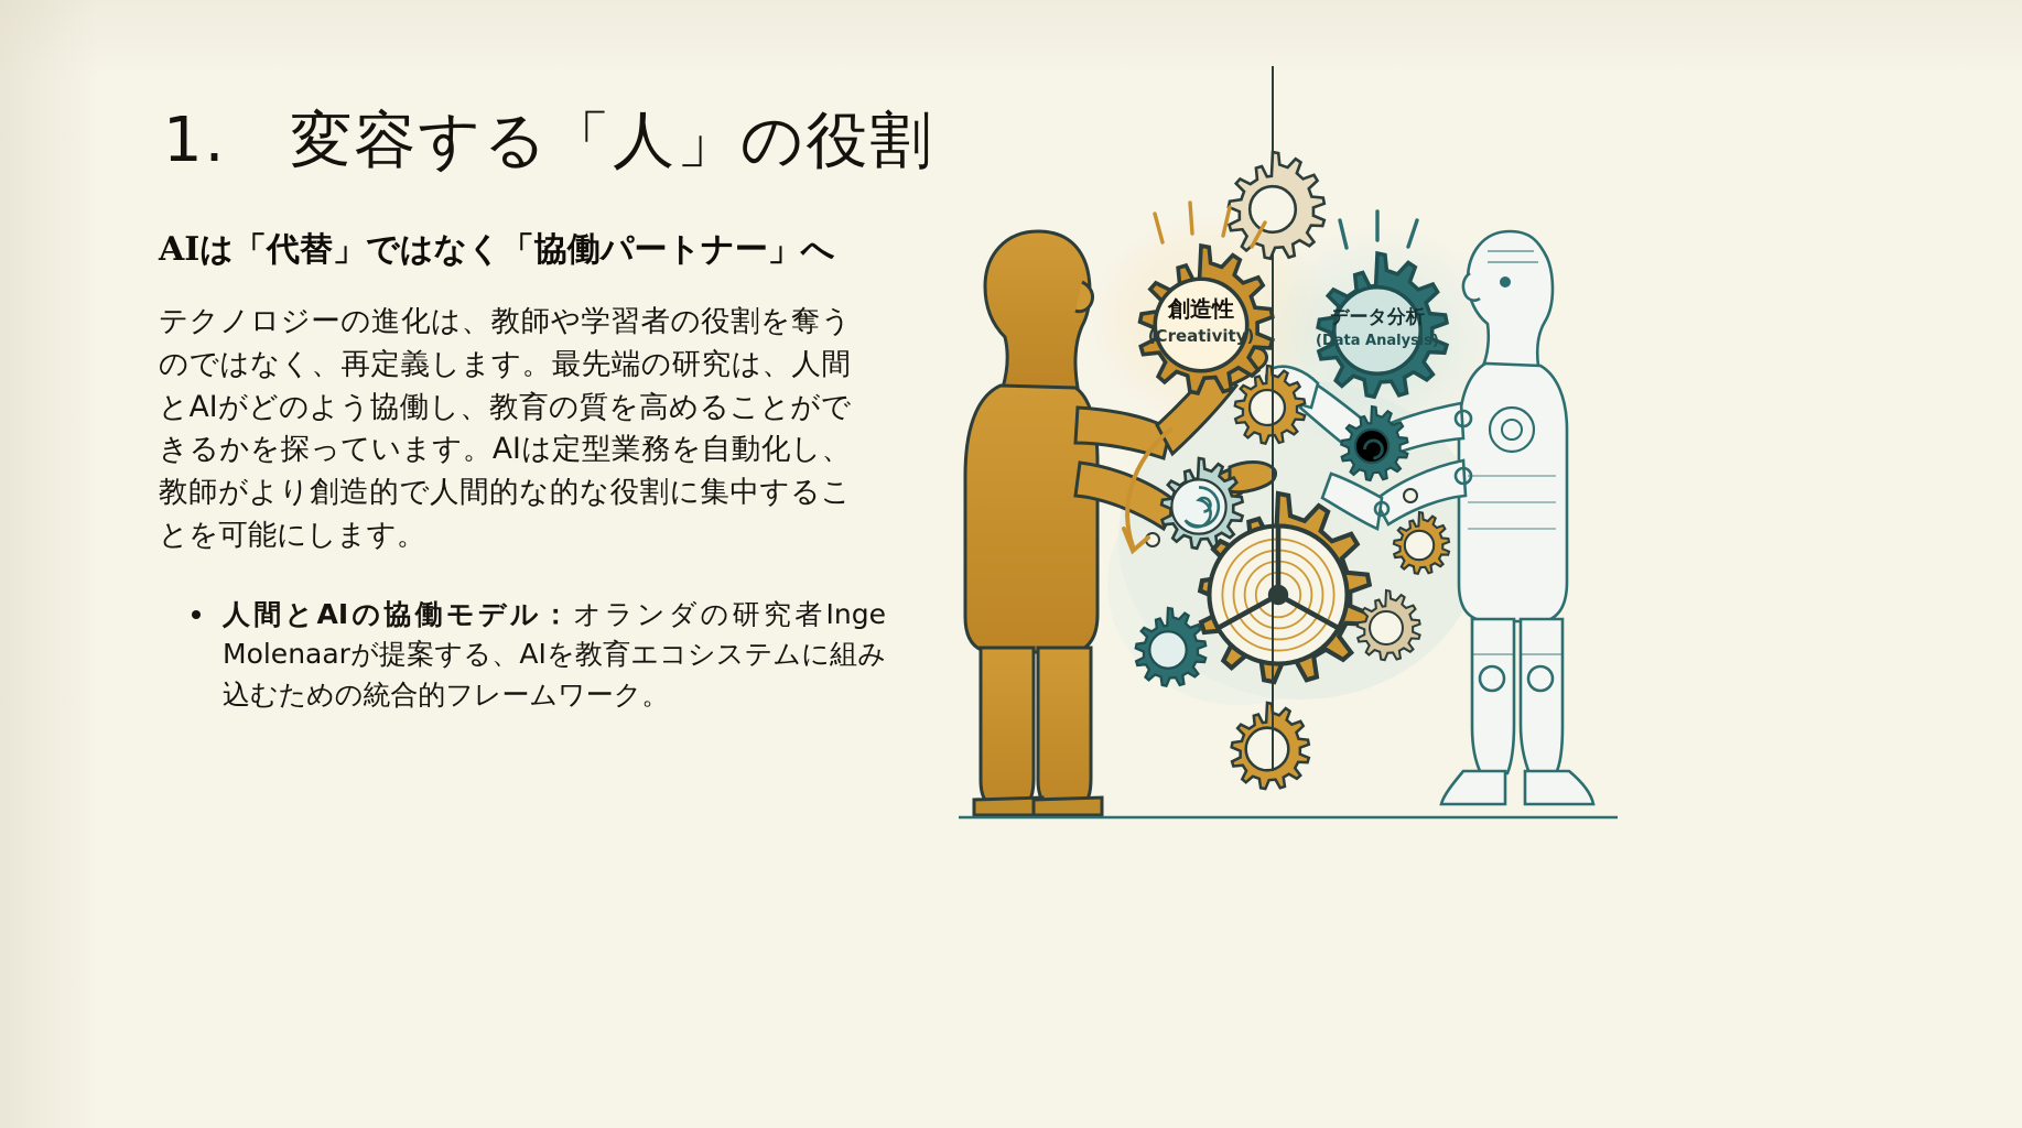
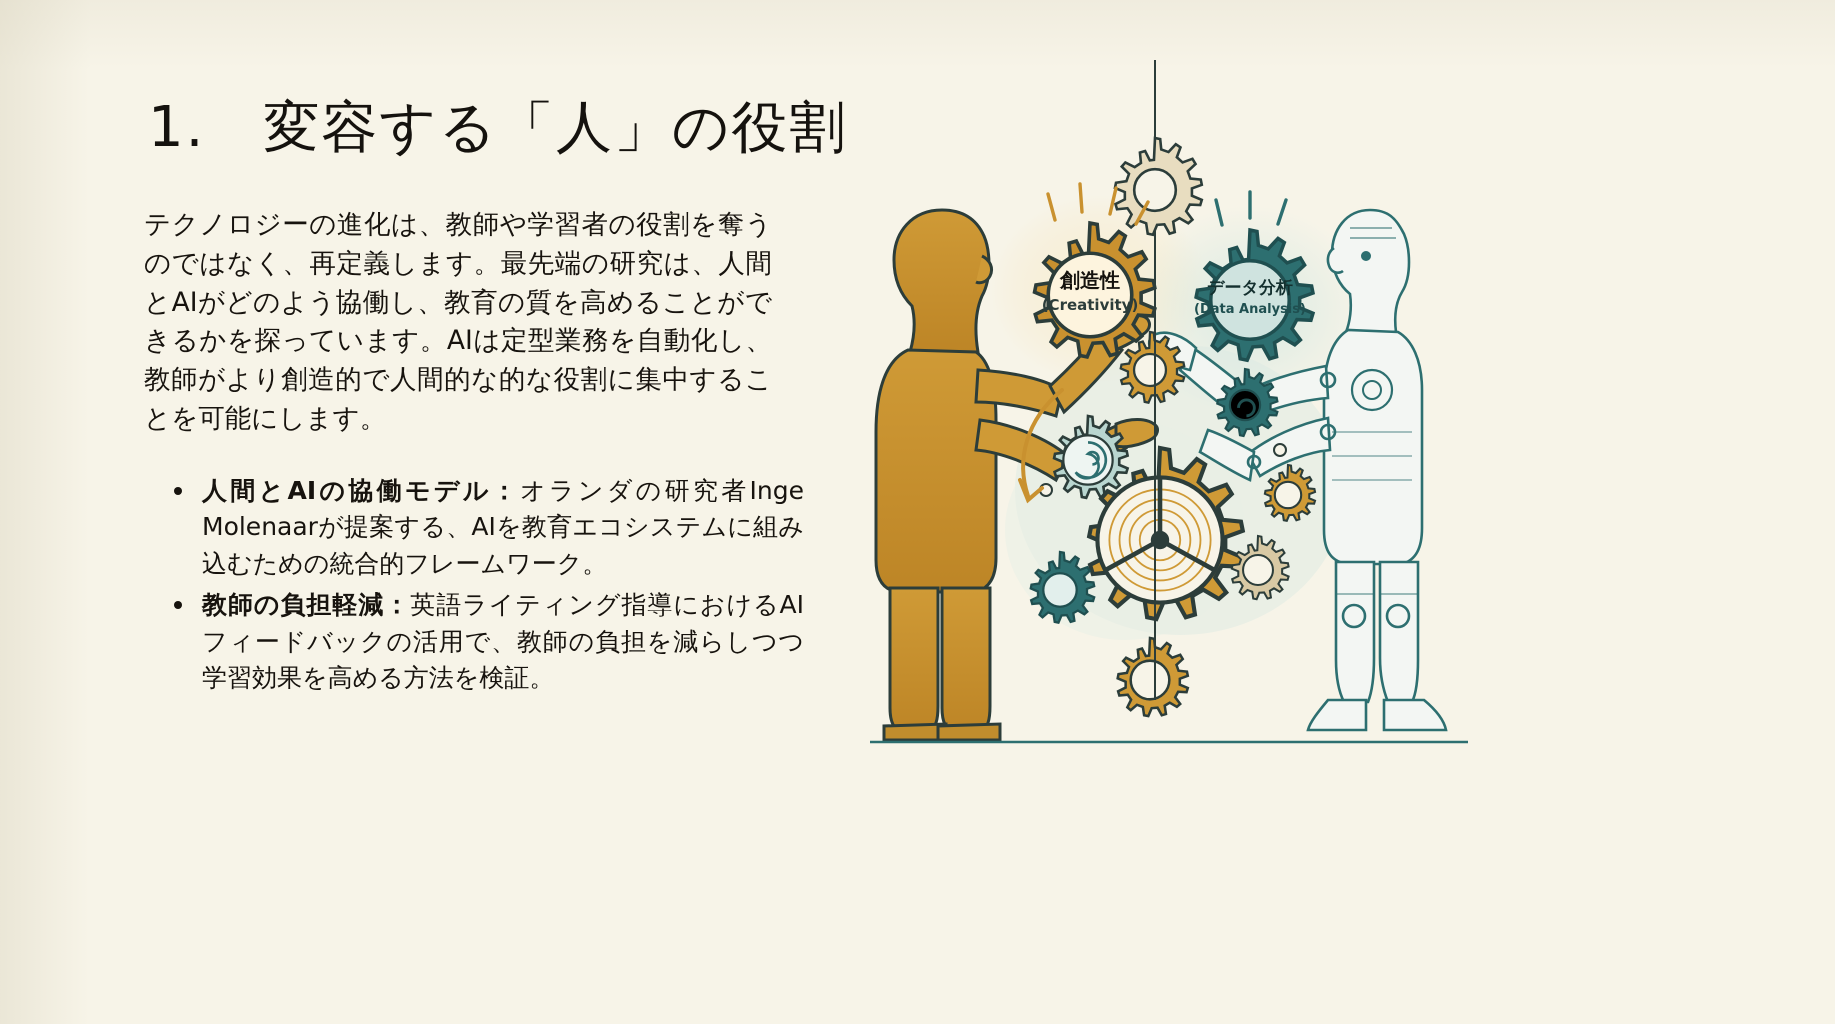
  1. 変容する「人」の役割
- AIは「代替」ではなく「協働パートナー」へ
  テクノロジーの進化は、教師や学習者の役割を奪うのではなく、再定義します。最先端の研究は、人間とAIがどのよう協働し、教育の質を高めることができるかを探っています。AIは定型業務を自動化し、教師がより創造的で人間的な的な役割に集中することを可能にします。
  人間とAIの協働モデル：オランダの研究者Inge Molenaarが提案する、AIを教育エコシステムに組み込むための統合的フレームワーク。
+ 教師の負担軽減：英語ライティング指導におけるAIフィードバックの活用で、教師の負担を減らしつつ学習効果を高める方法を検証。
  創造性
  (Creativity)
  データ分析
  (Data Analysis)
